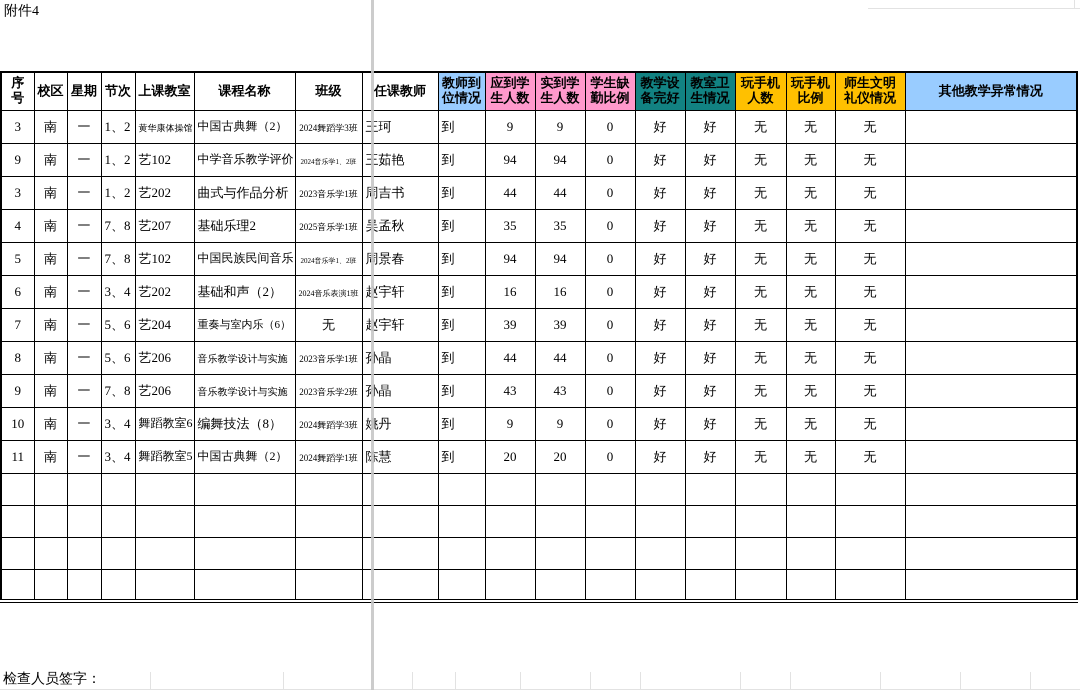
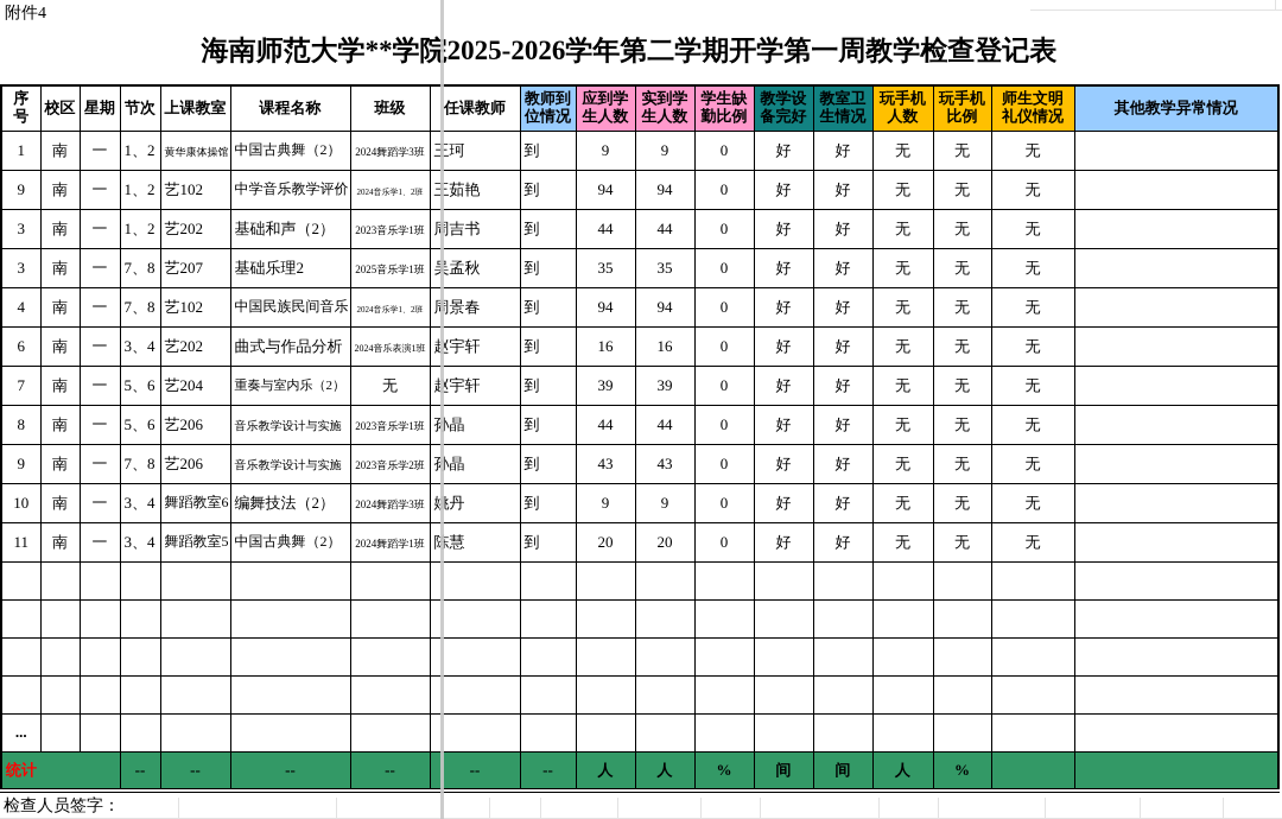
  附件4
+ 海南师范大学**学院2025-2026学年第二学期开学第一周教学检查登记表
  序号	校区	星期	节次	上课教室	课程名称	班级	任课教师	教师到位情况	应到学生人数	实到学生人数	学生缺勤比例	教学设备完好	教室卫生情况	玩手机人数	玩手机比例	师生文明礼仪情况	其他教学异常情况
- 3	南	一	1、2	黄华康体操馆	中国古典舞（2）	2024舞蹈学3班	珂	到	9	9	0	好	好	无	无	无
+ 1	南	一	1、2	黄华康体操馆	中国古典舞（2）	2024舞蹈学3班	珂	到	9	9	0	好	好	无	无	无
  9	南	一	1、2	艺102	中学音乐教学评价	2024音乐学1、2班	茹艳	到	94	94	0	好	好	无	无	无
- 3	南	一	1、2	艺202	曲式与作品分析	2023音乐学1班	吉书	到	44	44	0	好	好	无	无	无
+ 3	南	一	1、2	艺202	基础和声（2）	2023音乐学1班	吉书	到	44	44	0	好	好	无	无	无
- 4	南	一	7、8	艺207	基础乐理2	2025音乐学1班	孟秋	到	35	35	0	好	好	无	无	无
+ 3	南	一	7、8	艺207	基础乐理2	2025音乐学1班	孟秋	到	35	35	0	好	好	无	无	无
- 5	南	一	7、8	艺102	中国民族民间音乐	2024音乐学1、2班	景春	到	94	94	0	好	好	无	无	无
+ 4	南	一	7、8	艺102	中国民族民间音乐	2024音乐学1、2班	景春	到	94	94	0	好	好	无	无	无
- 6	南	一	3、4	艺202	基础和声（2）	2024音乐表演1班	宇轩	到	16	16	0	好	好	无	无	无
+ 6	南	一	3、4	艺202	曲式与作品分析	2024音乐表演1班	宇轩	到	16	16	0	好	好	无	无	无
- 7	南	一	5、6	艺204	重奏与室内乐（6）	无	宇轩	到	39	39	0	好	好	无	无	无
+ 7	南	一	5、6	艺204	重奏与室内乐（2）	无	宇轩	到	39	39	0	好	好	无	无	无
  8	南	一	5、6	艺206	音乐教学设计与实施	2023音乐学1班	晶	到	44	44	0	好	好	无	无	无
  9	南	一	7、8	艺206	音乐教学设计与实施	2023音乐学2班	晶	到	43	43	0	好	好	无	无	无
- 10	南	一	3、4	舞蹈教室6	编舞技法（8）	2024舞蹈学3班	丹	到	9	9	0	好	好	无	无	无
+ 10	南	一	3、4	舞蹈教室6	编舞技法（2）	2024舞蹈学3班	丹	到	9	9	0	好	好	无	无	无
  11	南	一	3、4	舞蹈教室5	中国古典舞（2）	2024舞蹈学1班	慧	到	20	20	0	好	好	无	无	无
+ ...
+ 统计	--	--	--	--	--	--	人	人	%	间	间	人	%
  检查人员签字：
